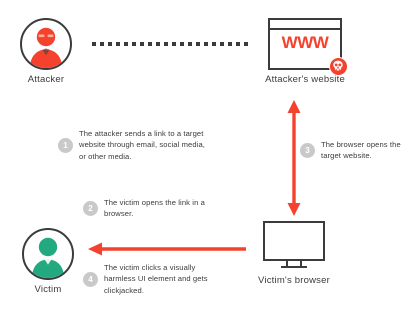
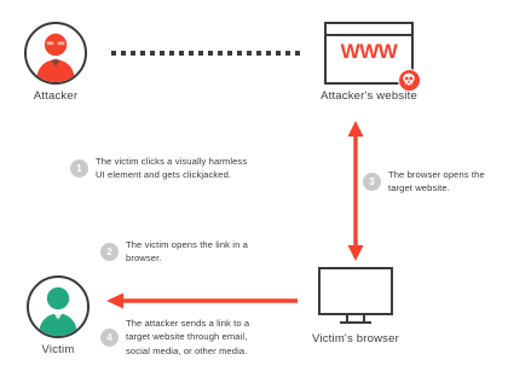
  Attacker
  WWW
  Attacker's website
  Victim's browser
  Victim
  1
- The attacker sends a link to a target website through email, social media, or other media.
+ The victim clicks a visually harmless UI element and gets clickjacked.
  2
  The victim opens the link in a browser.
  3
  The browser opens the target website.
  4
- The victim clicks a visually harmless UI element and gets clickjacked.
+ The attacker sends a link to a target website through email, social media, or other media.
